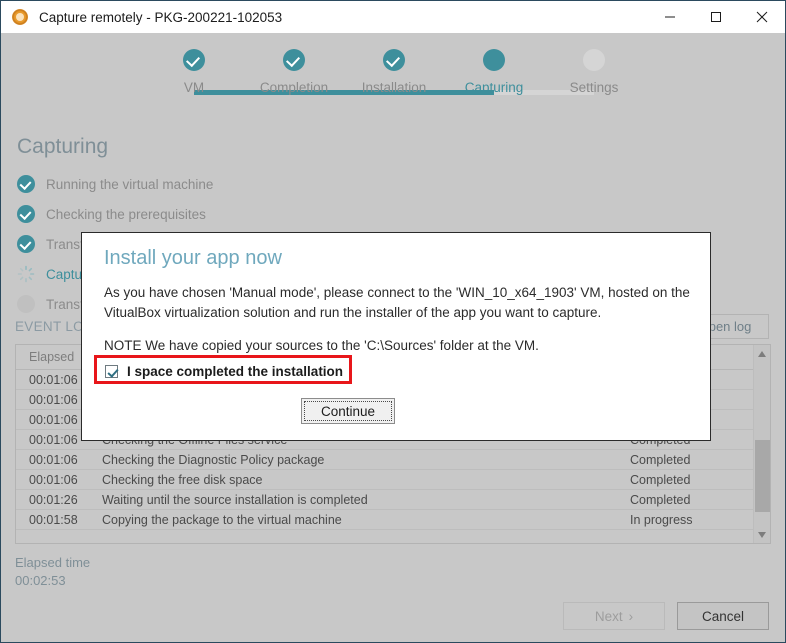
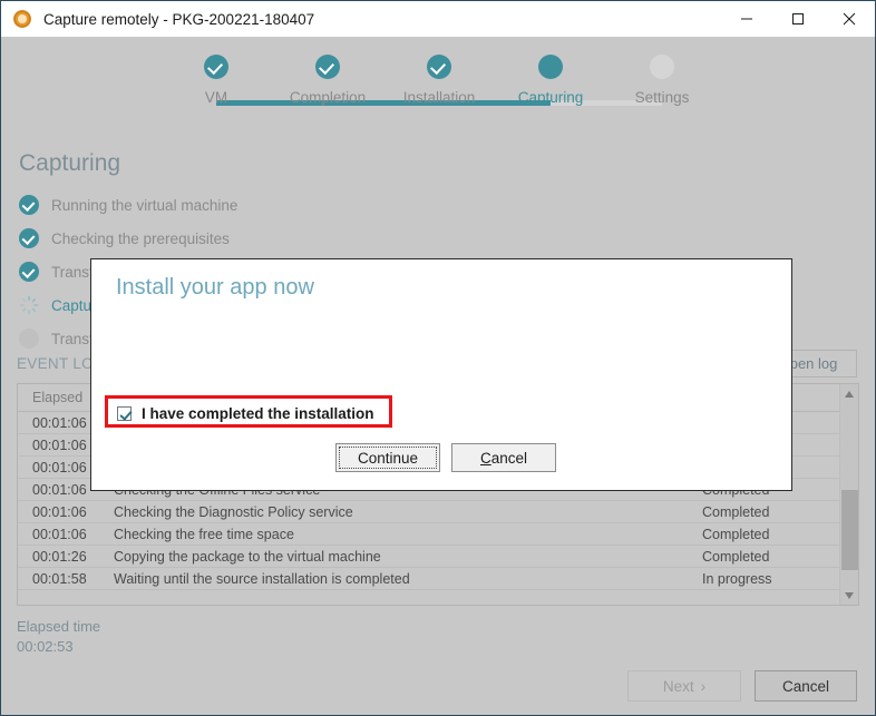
- Capture remotely - PKG-200221-102053
+ Capture remotely - PKG-200221-180407
  VM
  Completion
  Installation
  Capturing
  Settings
  Capturing
  Running the virtual machine
  Checking the prerequisites
  EVENT LO
  pen log
  Elapsed
  00:01:06
  00:01:06
  00:01:06
  00:01:06
  00:01:06
- Checking the Diagnostic Policy package
+ Checking the Diagnostic Policy service
  Completed
  00:01:06
- Checking the free disk space
+ Checking the free time space
  Completed
  00:01:26
- Waiting until the source installation is completed
+ Copying the package to the virtual machine
  Completed
  00:01:58
- Copying the package to the virtual machine
+ Waiting until the source installation is completed
  In progress
  Elapsed time
  00:02:53
  Next
  ›
  Cancel
  Install your app now
- As you have chosen 'Manual mode', please connect to the 'WIN_10_x64_1903' VM, hosted on the VitualBox virtualization solution and run the installer of the app you want to capture.
- NOTE We have copied your sources to the 'C:\Sources' folder at the VM.
- I space completed the installation
+ I have completed the installation
  Continue
+ C
+ ancel
